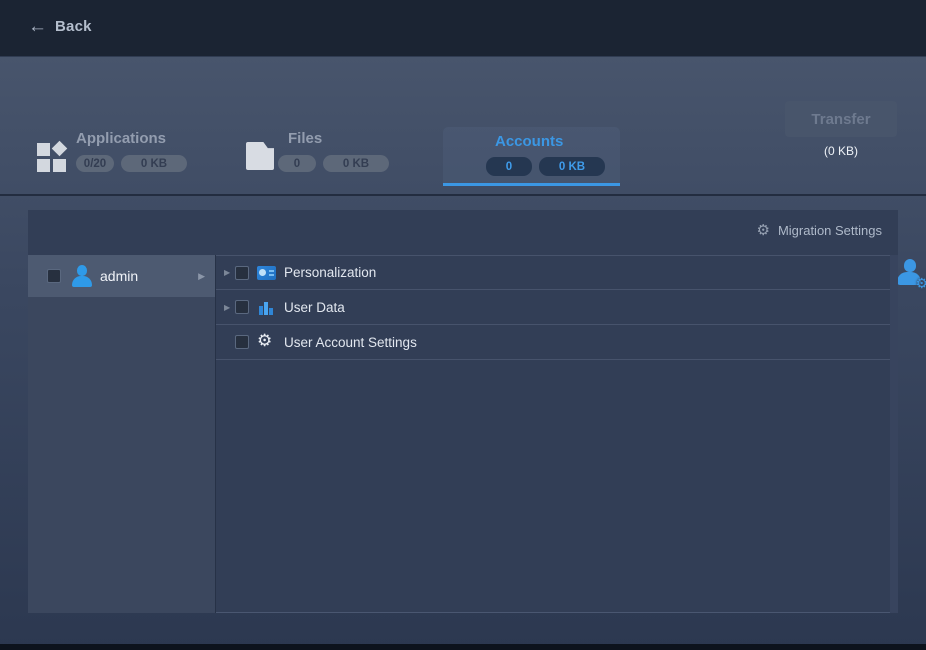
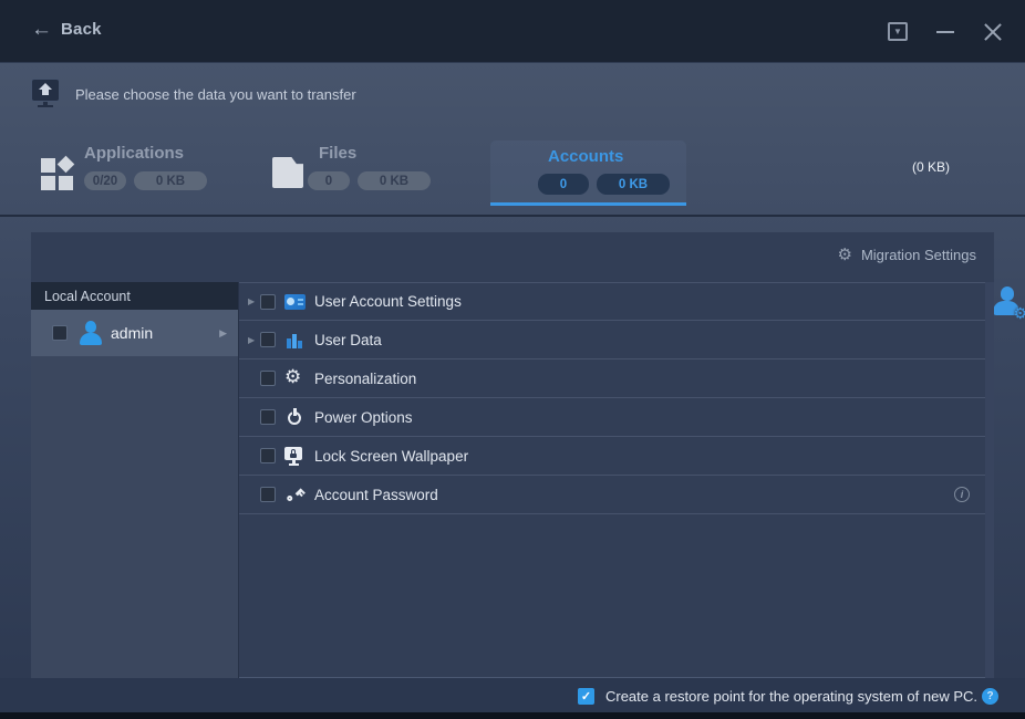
  ←
  Back
+ ▼
+ Please choose the data you want to transfer
  Applications
  0/20
  0 KB
  Files
  0
  0 KB
  ⚙
  Accounts
  0
  0 KB
- Transfer
  (0 KB)
  ⚙
  Migration Settings
+ Local Account
  admin
  ▶
  ▶
- Personalization
+ User Account Settings
  ▶
  User Data
  ⚙
- User Account Settings
+ Personalization
+ Power Options
+ Lock Screen Wallpaper
+ Account Password
+ i
+ ✓
+ Create a restore point for the operating system of new PC.
+ ?
